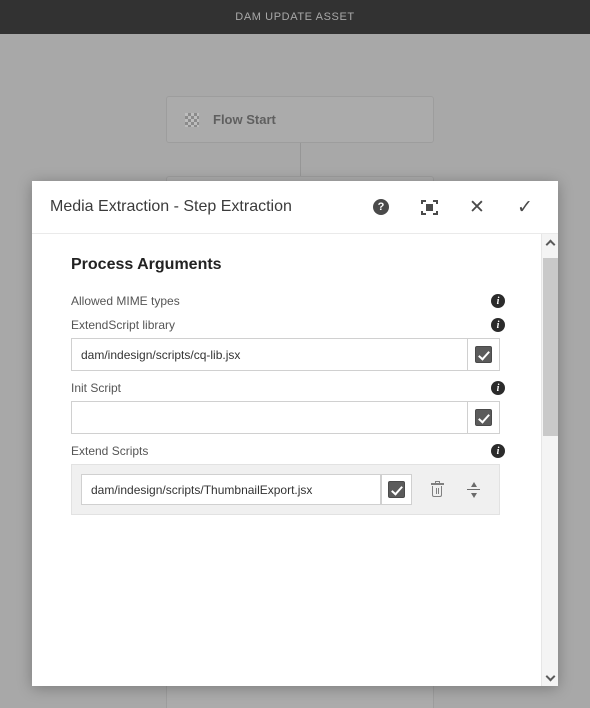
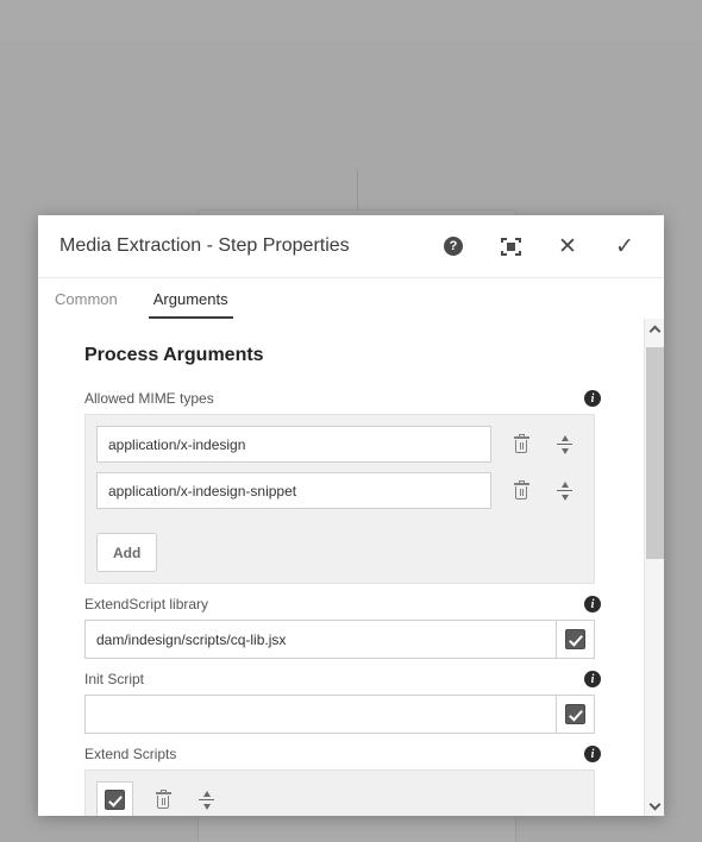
- DAM UPDATE ASSET
- Flow Start
- Media Extraction - Step Extraction
+ Media Extraction - Step Properties
  ?
  ✕
  ✓
+ Common
+ Arguments
  Process Arguments
  Allowed MIME types
  i
+ application/x-indesign
+ application/x-indesign-snippet
+ Add
  ExtendScript library
  i
  dam/indesign/scripts/cq-lib.jsx
  Init Script
  i
  Extend Scripts
  i
- dam/indesign/scripts/ThumbnailExport.jsx
